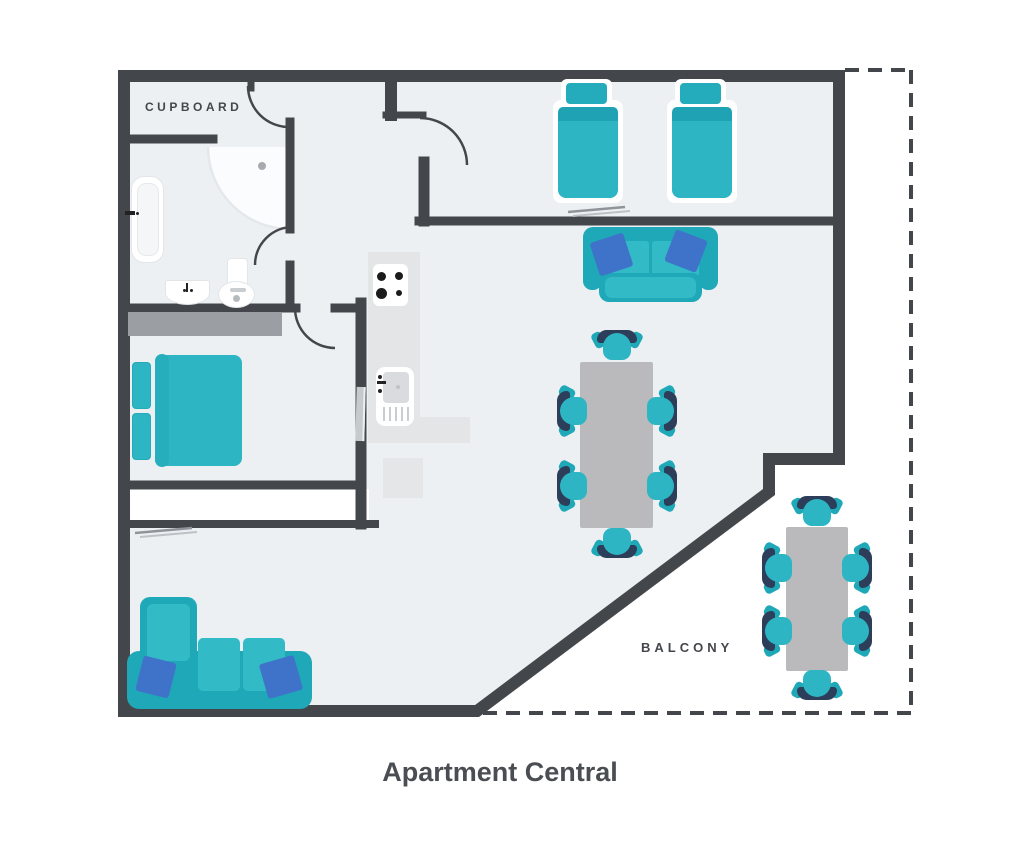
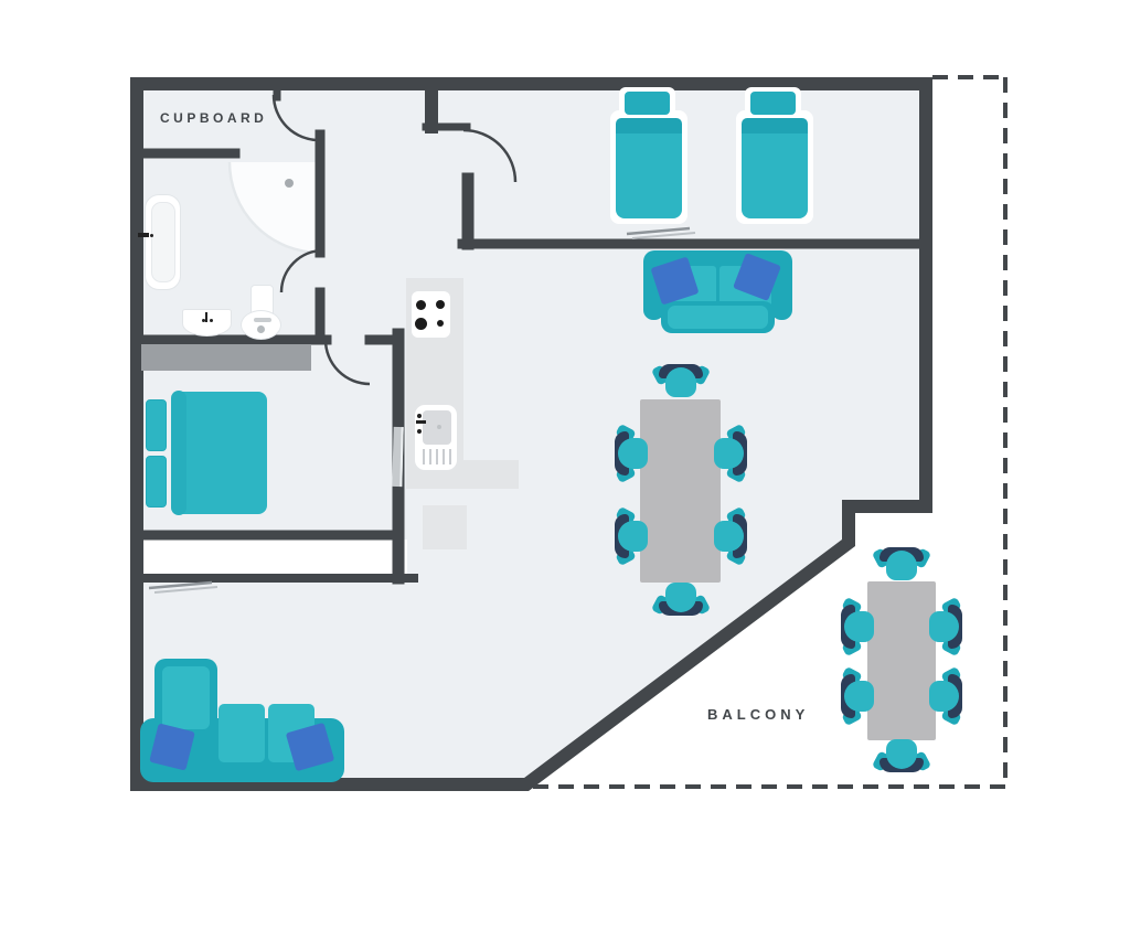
  CUPBOARD
  BALCONY
- Apartment Central
